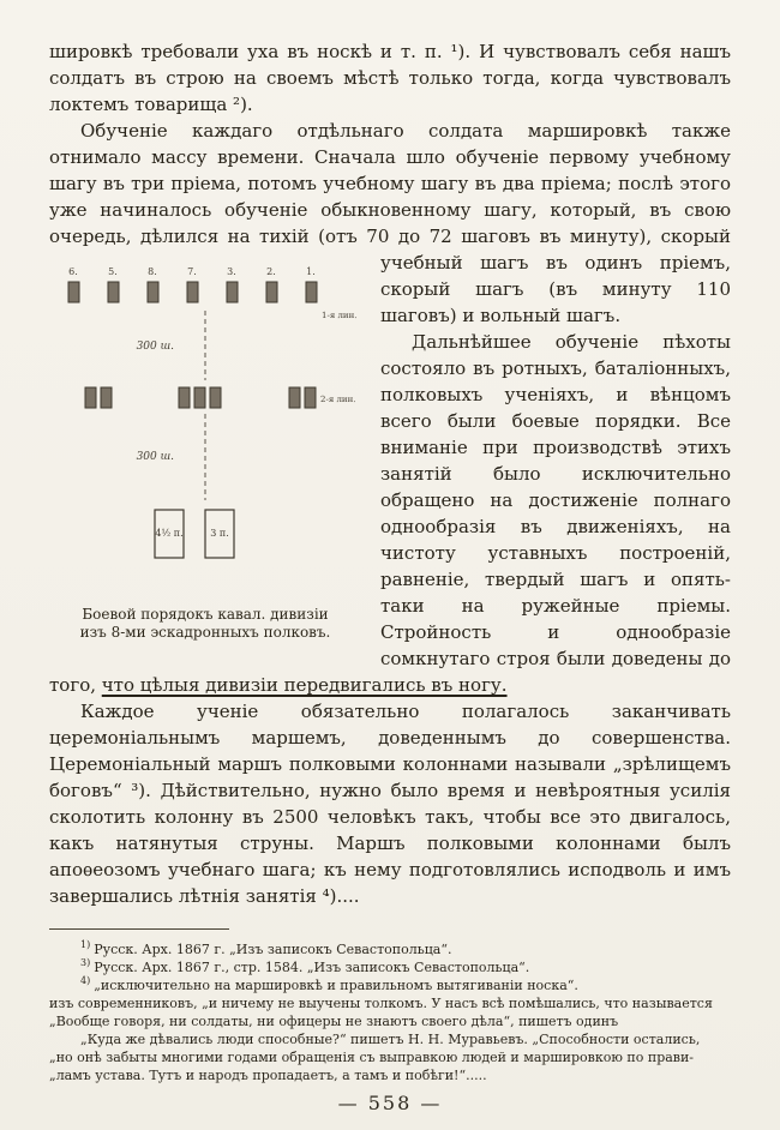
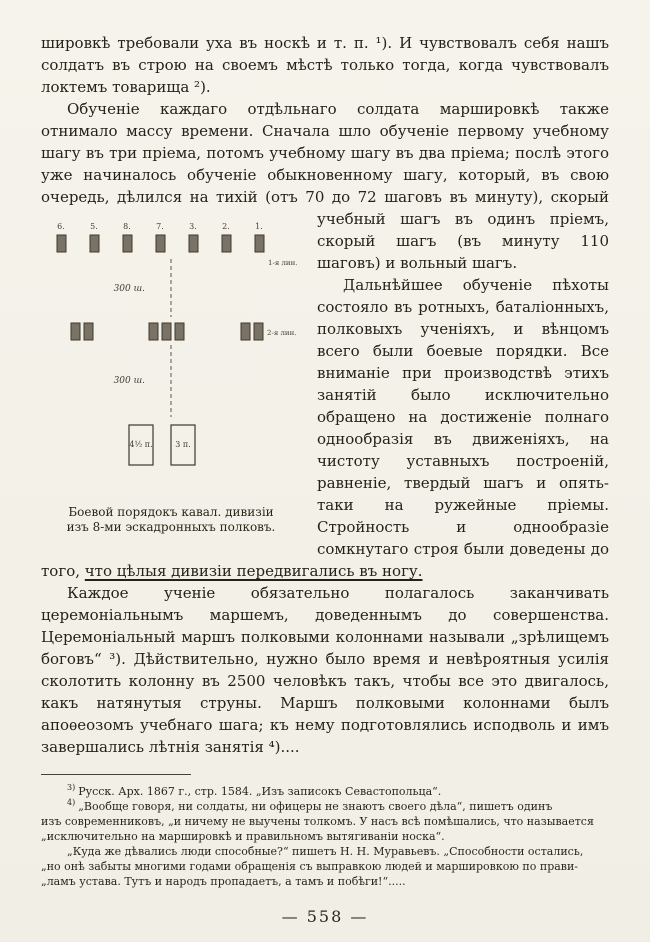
  шировкѣ требовали уха въ носкѣ и т. п. ¹). И чувствовалъ себя нашъ солдатъ въ строю на своемъ мѣстѣ только тогда, когда чувствовалъ локтемъ товарища ²).
  Обученіе каждаго отдѣльнаго солдата маршировкѣ также отнимало массу времени. Сначала шло обученіе первому учебному шагу въ три пріема, потомъ учебному шагу въ два пріема; послѣ этого уже начиналось обученіе обыкновенному шагу, который, въ свою очередь, дѣлился на тихій (отъ 70 до 72 шаговъ въ минуту),
  6.
  5.
  8.
  7.
  3.
  2.
  1.
  1-я лин.
  300 ш.
  2-я лин.
  300 ш.
  4½ п.
  3 п.
  Боевой порядокъ кавал. дивизіи
  изъ 8-ми эскадронныхъ полковъ.
  скорый учебный шагъ въ одинъ пріемъ, скорый шагъ (въ минуту 110 шаговъ) и вольный шагъ.
  Дальнѣйшее обученіе пѣхоты состояло въ ротныхъ, баталіонныхъ, полковыхъ ученіяхъ, и вѣнцомъ всего были боевые порядки. Все вниманіе при производствѣ этихъ занятій было исключительно обращено на достиженіе полнаго однообразія въ движеніяхъ, на чистоту уставныхъ построеній, равненіе, твердый шагъ и опять-таки на ружейные пріемы. Стройность и однообразіе сомкнутаго строя были доведены до того, что цѣлыя дивизіи передвигались въ ногу.
  Каждое ученіе обязательно полагалось заканчивать церемоніальнымъ маршемъ, доведеннымъ до совершенства. Церемоніальный маршъ полковыми колоннами называли „зрѣлищемъ боговъ“ ³). Дѣйствительно, нужно было время и невѣроятныя усилія сколотить колонну въ 2500 человѣкъ такъ, чтобы все это двигалось, какъ натянутыя струны. Маршъ полковыми колоннами былъ апоѳеозомъ учебнаго шага; къ нему подготовлялись исподволь и имъ завершались лѣтнія занятія ⁴)....
- 1) Русск. Арх. 1867 г. „Изъ записокъ Севастопольца“.
  3) Русск. Арх. 1867 г., стр. 1584. „Изъ записокъ Севастопольца“.
- 4) „исключительно на маршировкѣ и правильномъ вытягиваніи носка“.
+ 4) „Вообще говоря, ни солдаты, ни офицеры не знаютъ своего дѣла“, пишетъ одинъ
  изъ современниковъ, „и ничему не выучены толкомъ. У насъ всѣ помѣшались, что называется
- „Вообще говоря, ни солдаты, ни офицеры не знаютъ своего дѣла“, пишетъ одинъ
+ „исключительно на маршировкѣ и правильномъ вытягиваніи носка“.
  „Куда же дѣвались люди способные?“ пишетъ Н. Н. Муравьевъ. „Способности остались,
  „но онѣ забыты многими годами обращенія съ выправкою людей и маршировкою по прави-
  „ламъ устава. Тутъ и народъ пропадаетъ, а тамъ и побѣги!“.....
  — 558 —
